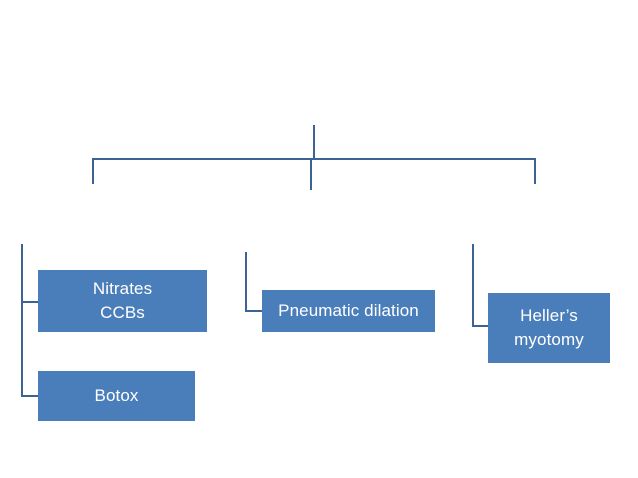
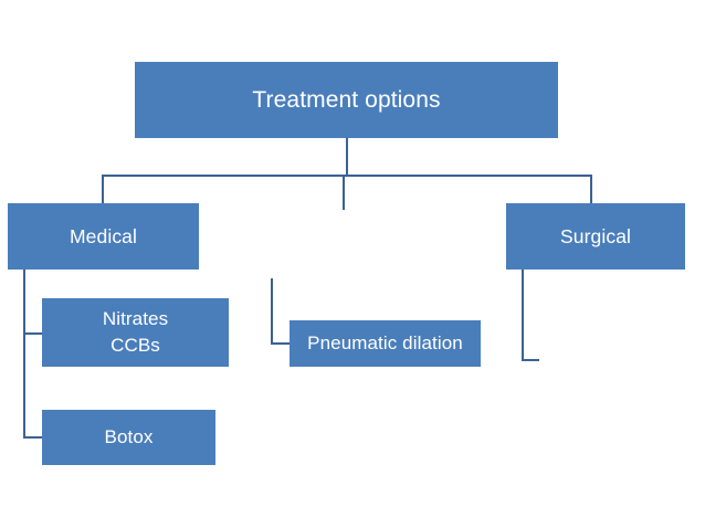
+ Treatment options
+ Medical
+ Surgical
  Nitrates
  CCBs
  Botox
  Pneumatic dilation
- Heller’s
- myotomy
